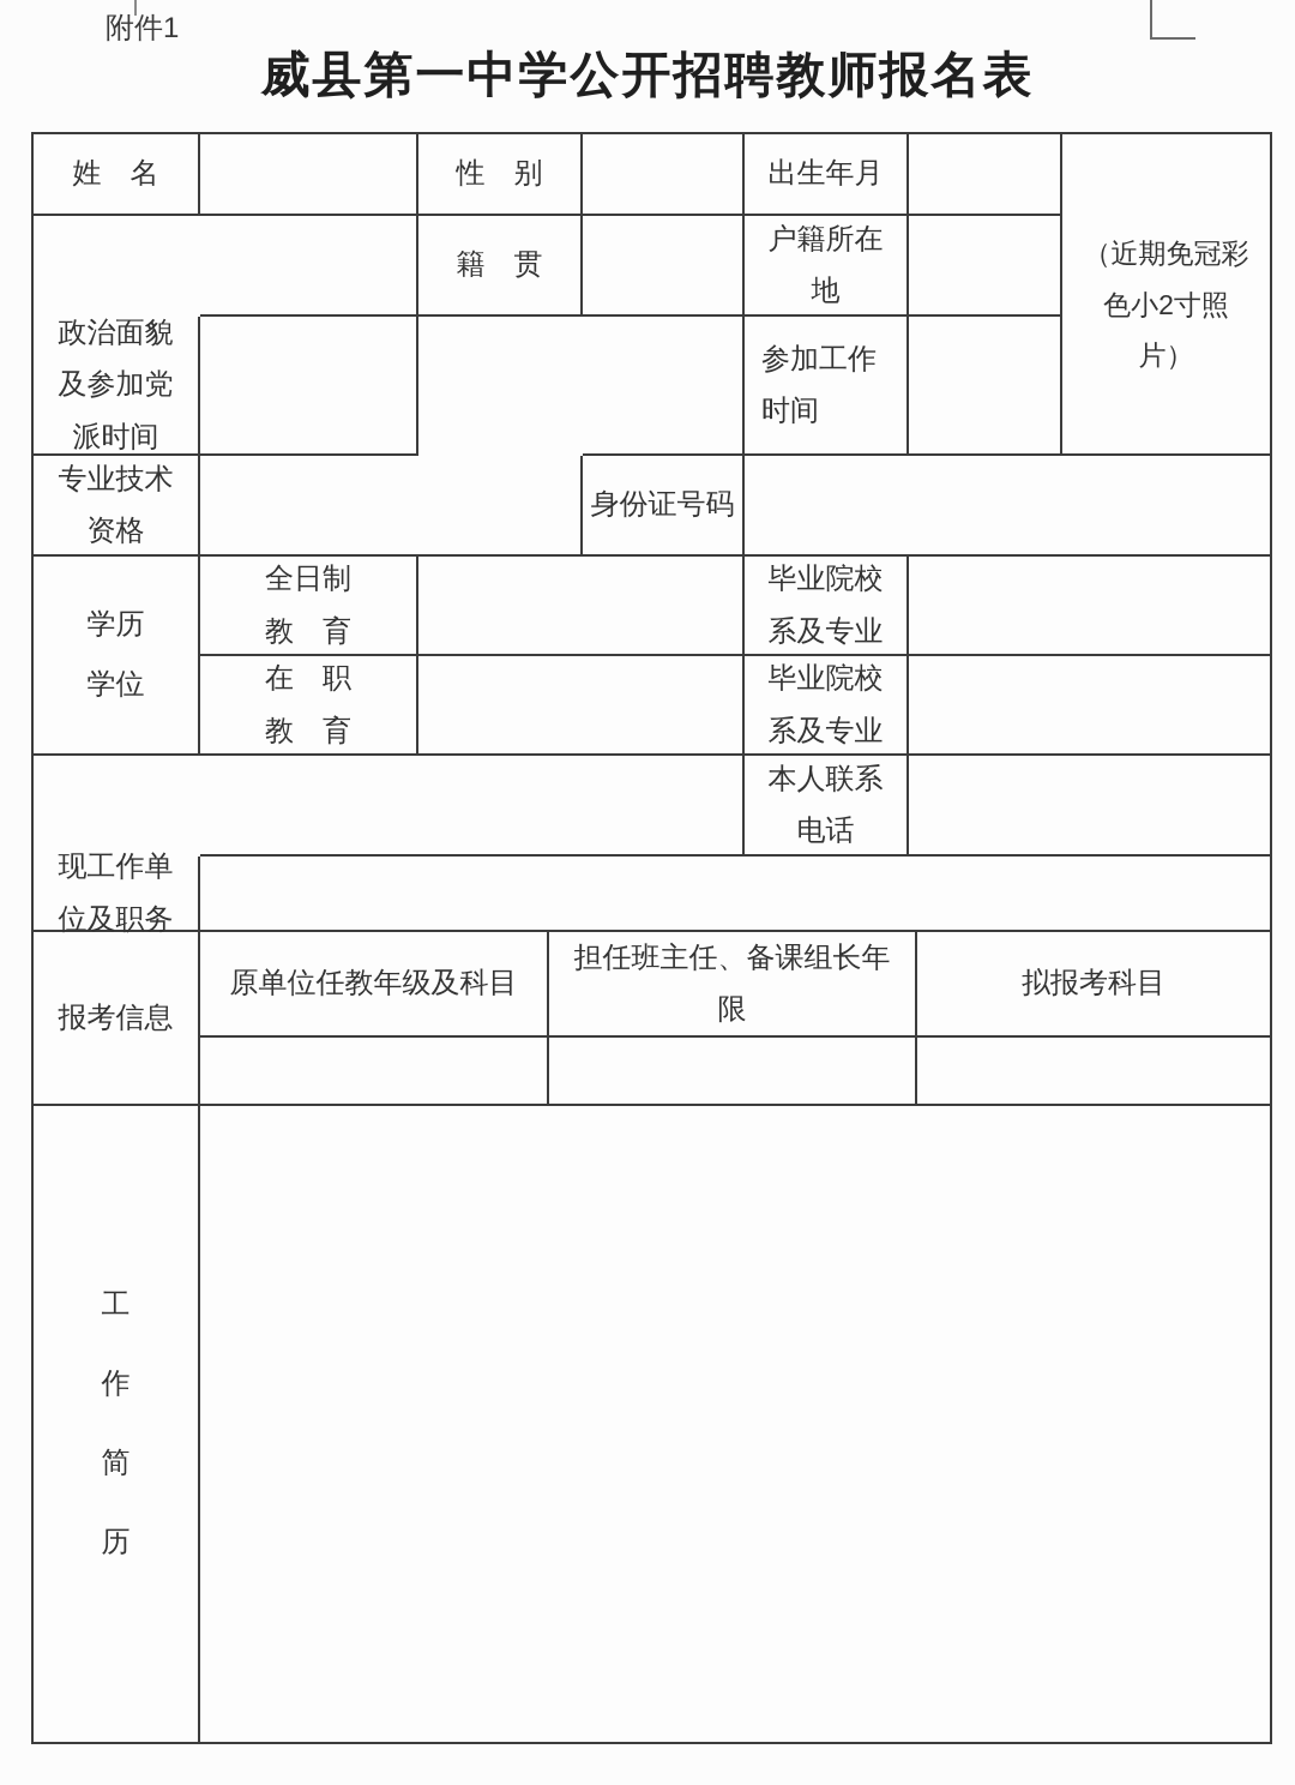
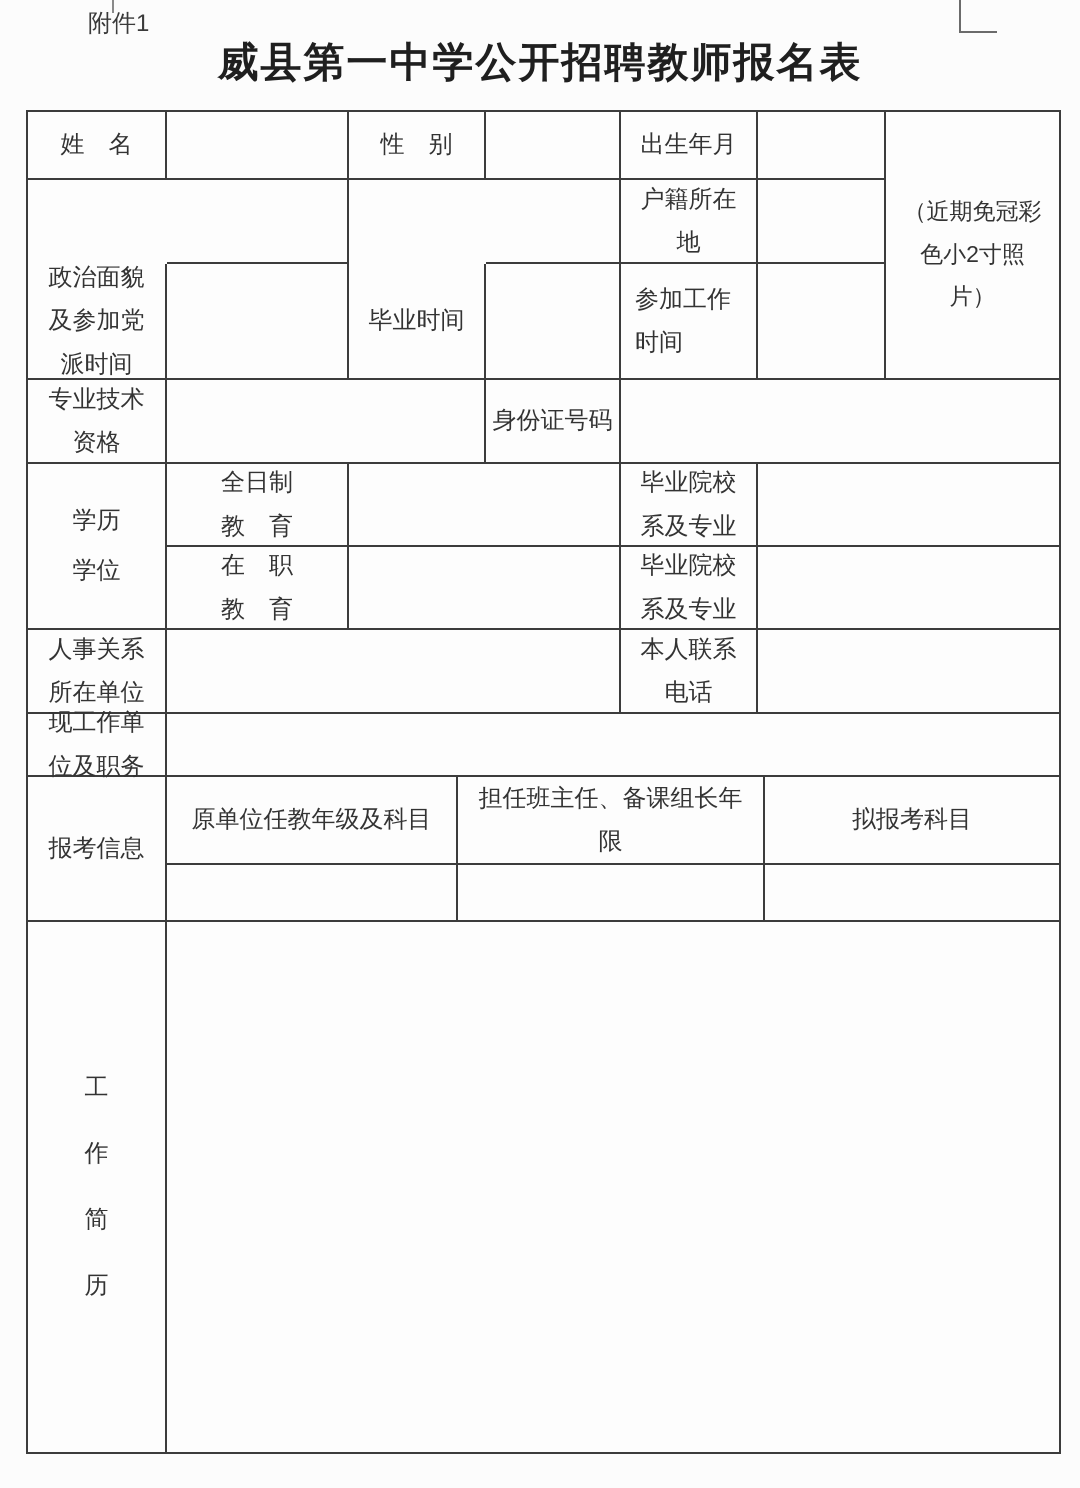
  附件1
  威县第一中学公开招聘教师报名表
  姓 名
  性 别
  出生年月
  （近期免冠彩
  色小2寸照
  片）
- 籍 贯
  户籍所在
  地
  政治面貌
  及参加党
  派时间
+ 毕业时间
  参加工作
  时间
  专业技术
  资格
  身份证号码
  学历
  学位
  全日制
  教 育
  毕业院校
  系及专业
  在 职
  教 育
  毕业院校
  系及专业
+ 人事关系
+ 所在单位
  本人联系
  电话
  现工作单
  位及职务
  报考信息
  原单位任教年级及科目
  担任班主任、备课组长年
  限
  拟报考科目
  工
  作
  简
  历
